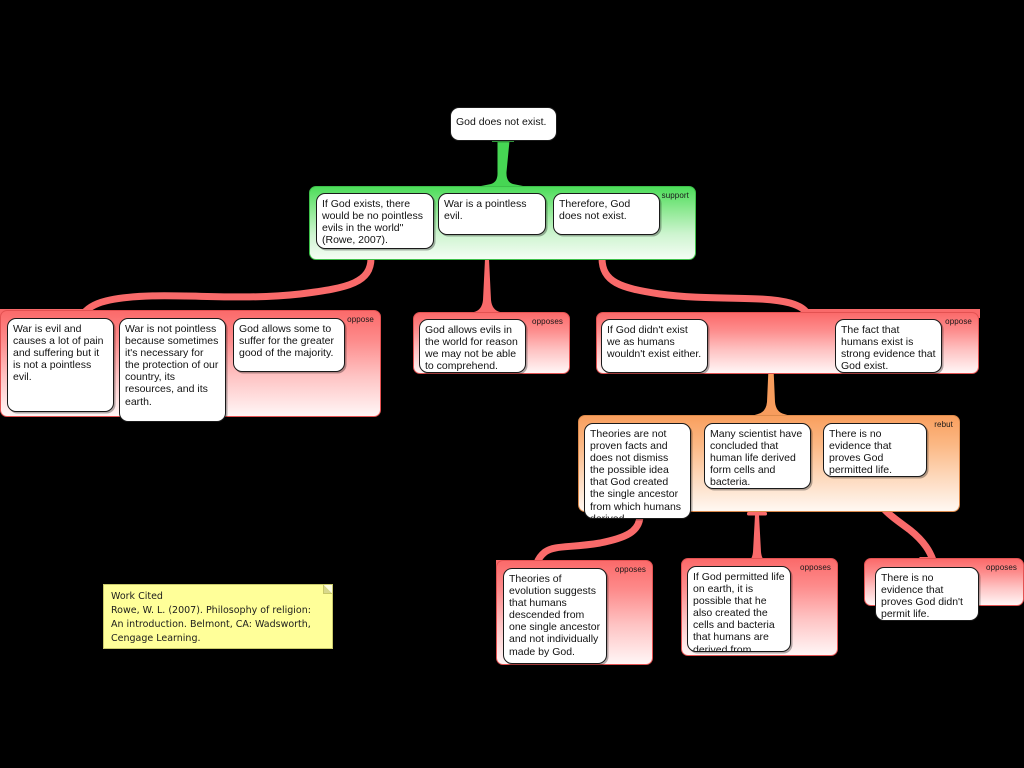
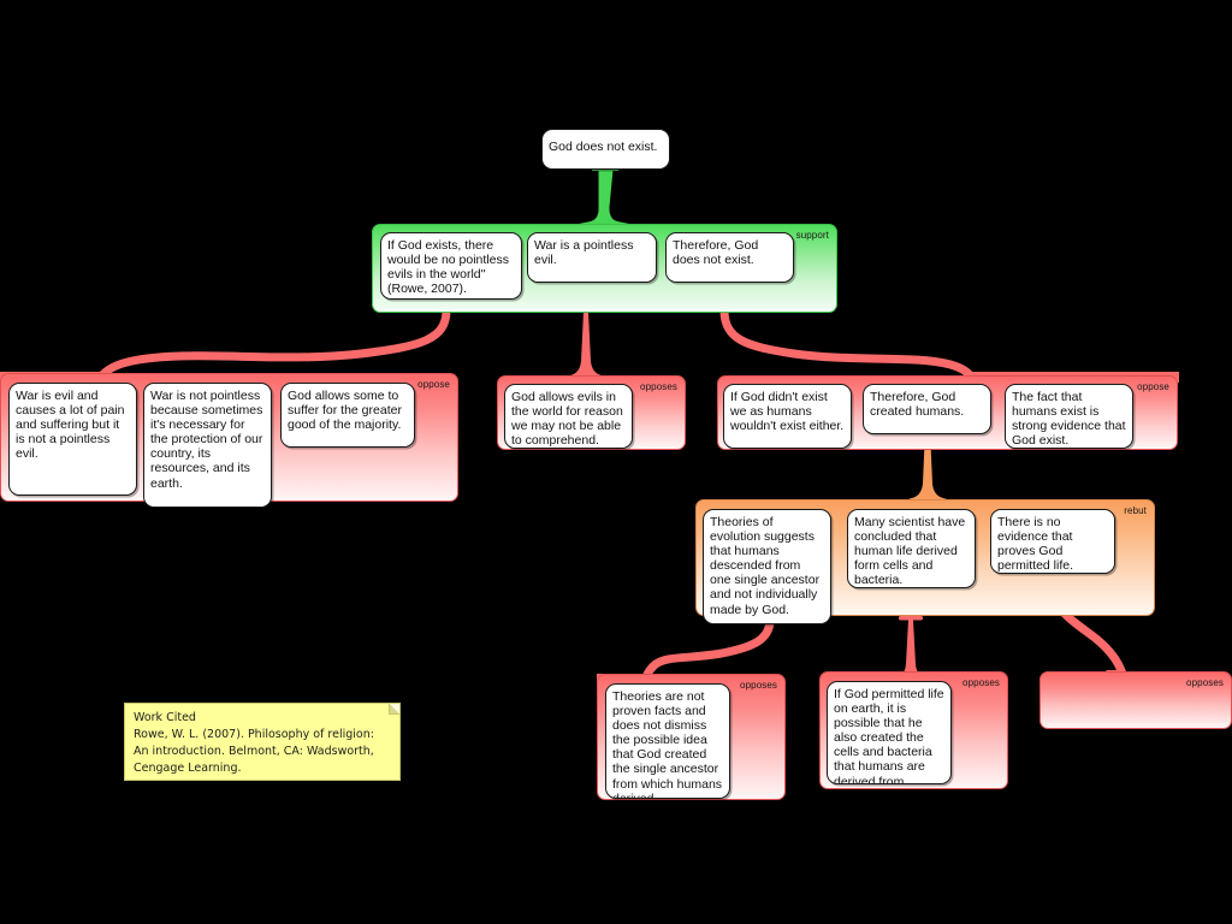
  God does not exist.
  support
  If God exists, there would be no pointless evils in the world" (Rowe, 2007).
  War is a pointless evil.
  Therefore, God does not exist.
  oppose
  War is evil and causes a lot of pain and suffering but it is not a pointless evil.
  War is not pointless because sometimes it's necessary for the protection of our country, its resources, and its earth.
  God allows some to suffer for the greater good of the majority.
  opposes
  God allows evils in the world for reason we may not be able to comprehend.
  oppose
  If God didn't exist we as humans wouldn't exist either.
+ Therefore, God created humans.
  The fact that humans exist is strong evidence that God exist.
  rebut
- Theories are not proven facts and does not dismiss the possible idea that God created the single ancestor from which humans derived.
+ Theories of evolution suggests that humans descended from one single ancestor and not individually made by God.
  Many scientist have concluded that human life derived form cells and bacteria.
  There is no evidence that proves God permitted life.
  opposes
- Theories of evolution suggests that humans descended from one single ancestor and not individually made by God.
+ Theories are not proven facts and does not dismiss the possible idea that God created the single ancestor from which humans derived.
  opposes
  If God permitted life on earth, it is possible that he also created the cells and bacteria that humans are derived from.
  opposes
- There is no evidence that proves God didn't permit life.
  Work Cited
  Rowe, W. L. (2007). Philosophy of religion: An introduction. Belmont, CA: Wadsworth, Cengage Learning.
